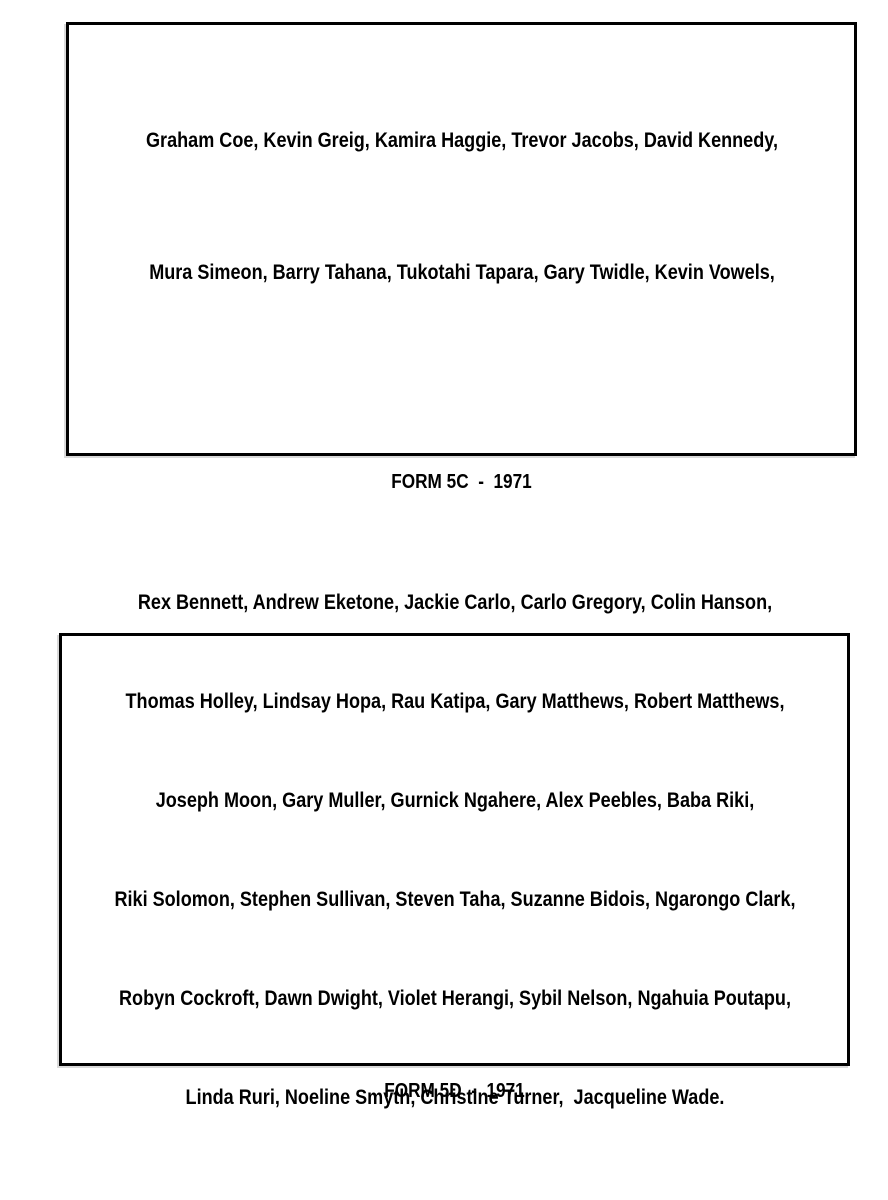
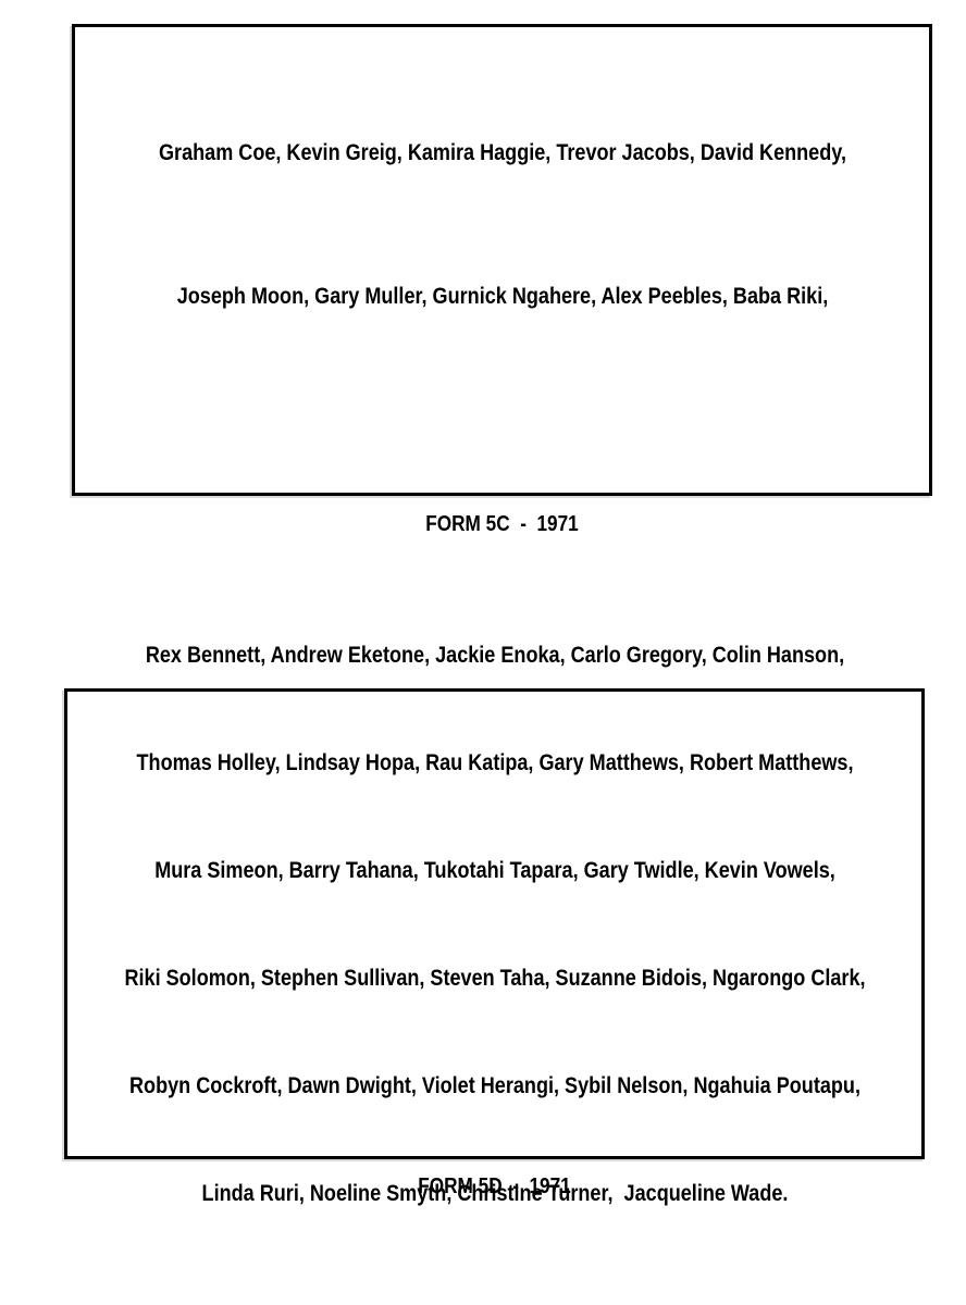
  Graham Coe, Kevin Greig, Kamira Haggie, Trevor Jacobs, David Kennedy,
- Mura Simeon, Barry Tahana, Tukotahi Tapara, Gary Twidle, Kevin Vowels,
+ Joseph Moon, Gary Muller, Gurnick Ngahere, Alex Peebles, Baba Riki,
  FORM 5C - 1971
- Rex Bennett, Andrew Eketone, Jackie Carlo, Carlo Gregory, Colin Hanson,
+ Rex Bennett, Andrew Eketone, Jackie Enoka, Carlo Gregory, Colin Hanson,
  Thomas Holley, Lindsay Hopa, Rau Katipa, Gary Matthews, Robert Matthews,
- Joseph Moon, Gary Muller, Gurnick Ngahere, Alex Peebles, Baba Riki,
+ Mura Simeon, Barry Tahana, Tukotahi Tapara, Gary Twidle, Kevin Vowels,
  Riki Solomon, Stephen Sullivan, Steven Taha, Suzanne Bidois, Ngarongo Clark,
  Robyn Cockroft, Dawn Dwight, Violet Herangi, Sybil Nelson, Ngahuia Poutapu,
  Linda Ruri, Noeline Smyth, Christine Turner, Jacqueline Wade.
  FORM 5D - 1971
